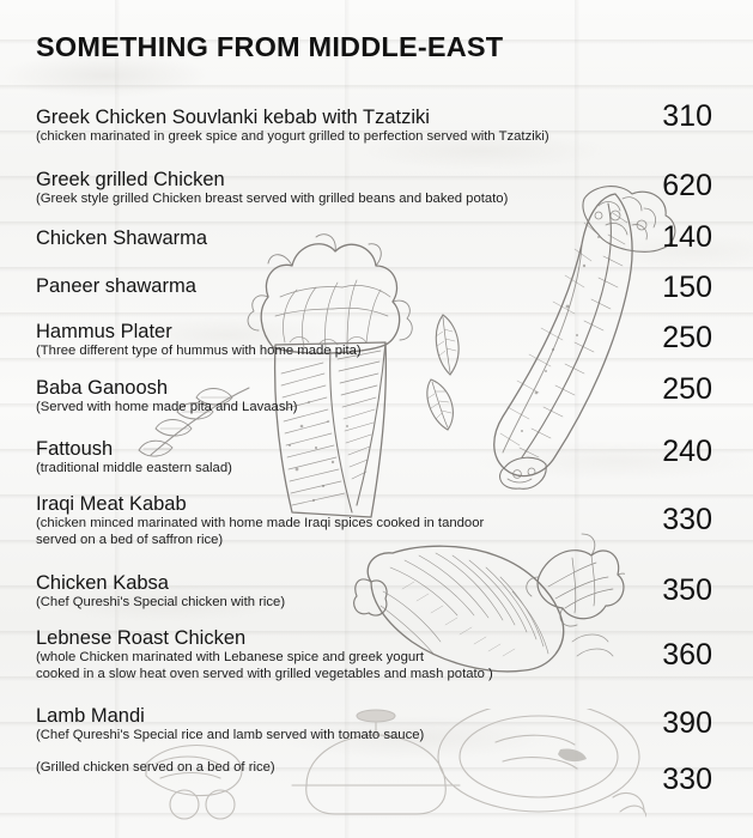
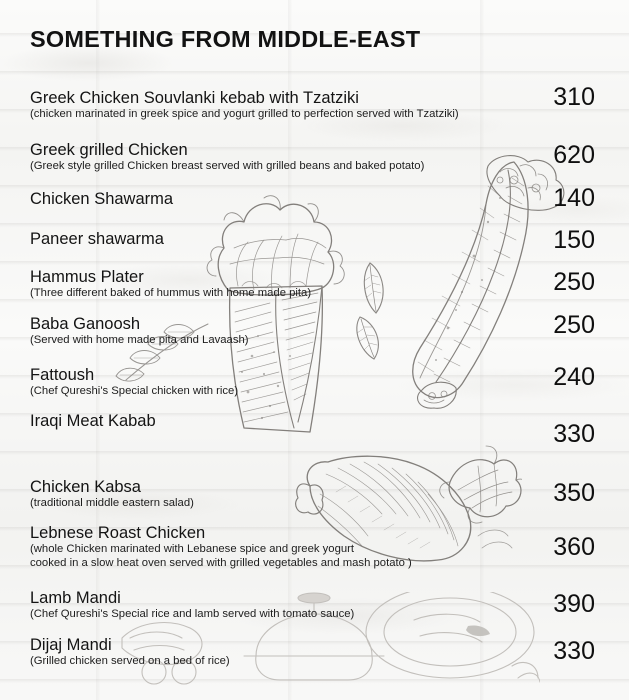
  SOMETHING FROM MIDDLE-EAST
  Greek Chicken Souvlanki kebab with Tzatziki
  (chicken marinated in greek spice and yogurt grilled to perfection served with Tzatziki)
  310
  Greek grilled Chicken
  (Greek style grilled Chicken breast served with grilled beans and baked potato)
  620
  Chicken Shawarma
  140
  Paneer shawarma
  150
  Hammus Plater
- (Three different type of hummus with home made pita)
+ (Three different baked of hummus with home made pita)
  250
  Baba Ganoosh
  (Served with home made pita and Lavaash)
  250
  Fattoush
- (traditional middle eastern salad)
+ (Chef Qureshi's Special chicken with rice)
  240
  Iraqi Meat Kabab
- (chicken minced marinated with home made Iraqi spices cooked in tandoor
- served on a bed of saffron rice)
  330
  Chicken Kabsa
- (Chef Qureshi's Special chicken with rice)
+ (traditional middle eastern salad)
  350
  Lebnese Roast Chicken
  (whole Chicken marinated with Lebanese spice and greek yogurt
  cooked in a slow heat oven served with grilled vegetables and mash potato )
  360
  Lamb Mandi
  (Chef Qureshi's Special rice and lamb served with tomato sauce)
  390
+ Dijaj Mandi
  (Grilled chicken served on a bed of rice)
  330
